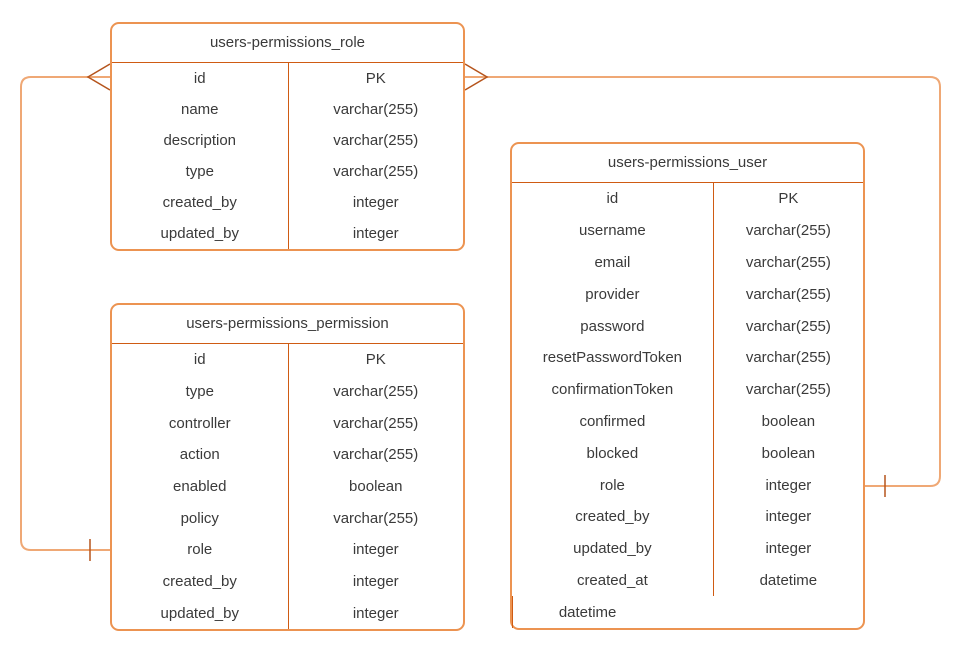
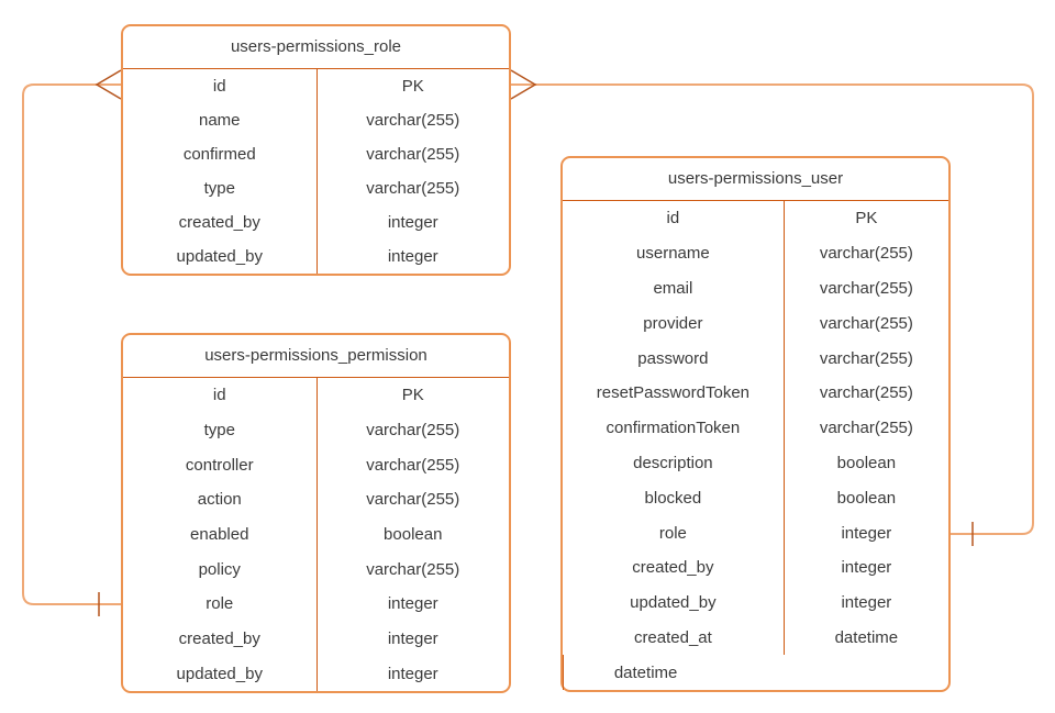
  users-permissions_role
  id
  PK
  name
  varchar(255)
- description
+ confirmed
  varchar(255)
  type
  varchar(255)
  created_by
  integer
  updated_by
  integer
  users-permissions_permission
  id
  PK
  type
  varchar(255)
  controller
  varchar(255)
  action
  varchar(255)
  enabled
  boolean
  policy
  varchar(255)
  role
  integer
  created_by
  integer
  updated_by
  integer
  users-permissions_user
  id
  PK
  username
  varchar(255)
  email
  varchar(255)
  provider
  varchar(255)
  password
  varchar(255)
  resetPasswordToken
  varchar(255)
  confirmationToken
  varchar(255)
- confirmed
+ description
  boolean
  blocked
  boolean
  role
  integer
  created_by
  integer
  updated_by
  integer
  created_at
  datetime
  datetime
